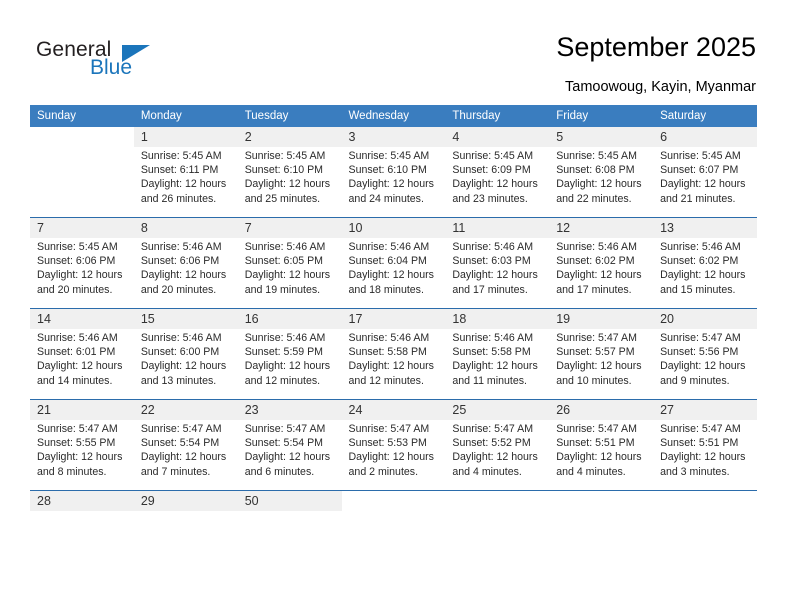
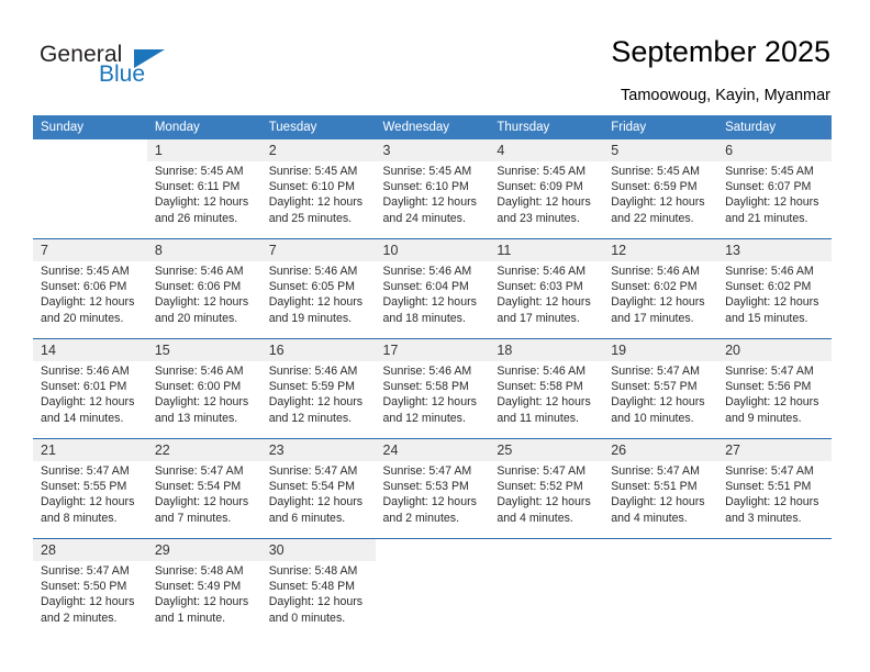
  General
  Blue
  September 2025
  Tamoowoug, Kayin, Myanmar
  Sunday	Monday	Tuesday	Wednesday	Thursday	Friday	Saturday
  	1	2	3	4	5	6
- 	Sunrise: 5:45 AMSunset: 6:11 PMDaylight: 12 hoursand 26 minutes.	Sunrise: 5:45 AMSunset: 6:10 PMDaylight: 12 hoursand 25 minutes.	Sunrise: 5:45 AMSunset: 6:10 PMDaylight: 12 hoursand 24 minutes.	Sunrise: 5:45 AMSunset: 6:09 PMDaylight: 12 hoursand 23 minutes.	Sunrise: 5:45 AMSunset: 6:08 PMDaylight: 12 hoursand 22 minutes.	Sunrise: 5:45 AMSunset: 6:07 PMDaylight: 12 hoursand 21 minutes.
+ 	Sunrise: 5:45 AMSunset: 6:11 PMDaylight: 12 hoursand 26 minutes.	Sunrise: 5:45 AMSunset: 6:10 PMDaylight: 12 hoursand 25 minutes.	Sunrise: 5:45 AMSunset: 6:10 PMDaylight: 12 hoursand 24 minutes.	Sunrise: 5:45 AMSunset: 6:09 PMDaylight: 12 hoursand 23 minutes.	Sunrise: 5:45 AMSunset: 6:59 PMDaylight: 12 hoursand 22 minutes.	Sunrise: 5:45 AMSunset: 6:07 PMDaylight: 12 hoursand 21 minutes.
  7	8	7	10	11	12	13
  Sunrise: 5:45 AMSunset: 6:06 PMDaylight: 12 hoursand 20 minutes.	Sunrise: 5:46 AMSunset: 6:06 PMDaylight: 12 hoursand 20 minutes.	Sunrise: 5:46 AMSunset: 6:05 PMDaylight: 12 hoursand 19 minutes.	Sunrise: 5:46 AMSunset: 6:04 PMDaylight: 12 hoursand 18 minutes.	Sunrise: 5:46 AMSunset: 6:03 PMDaylight: 12 hoursand 17 minutes.	Sunrise: 5:46 AMSunset: 6:02 PMDaylight: 12 hoursand 17 minutes.	Sunrise: 5:46 AMSunset: 6:02 PMDaylight: 12 hoursand 15 minutes.
  14	15	16	17	18	19	20
  Sunrise: 5:46 AMSunset: 6:01 PMDaylight: 12 hoursand 14 minutes.	Sunrise: 5:46 AMSunset: 6:00 PMDaylight: 12 hoursand 13 minutes.	Sunrise: 5:46 AMSunset: 5:59 PMDaylight: 12 hoursand 12 minutes.	Sunrise: 5:46 AMSunset: 5:58 PMDaylight: 12 hoursand 12 minutes.	Sunrise: 5:46 AMSunset: 5:58 PMDaylight: 12 hoursand 11 minutes.	Sunrise: 5:47 AMSunset: 5:57 PMDaylight: 12 hoursand 10 minutes.	Sunrise: 5:47 AMSunset: 5:56 PMDaylight: 12 hoursand 9 minutes.
  21	22	23	24	25	26	27
  Sunrise: 5:47 AMSunset: 5:55 PMDaylight: 12 hoursand 8 minutes.	Sunrise: 5:47 AMSunset: 5:54 PMDaylight: 12 hoursand 7 minutes.	Sunrise: 5:47 AMSunset: 5:54 PMDaylight: 12 hoursand 6 minutes.	Sunrise: 5:47 AMSunset: 5:53 PMDaylight: 12 hoursand 2 minutes.	Sunrise: 5:47 AMSunset: 5:52 PMDaylight: 12 hoursand 4 minutes.	Sunrise: 5:47 AMSunset: 5:51 PMDaylight: 12 hoursand 4 minutes.	Sunrise: 5:47 AMSunset: 5:51 PMDaylight: 12 hoursand 3 minutes.
- 28	29	50
+ 28	29	30
+ Sunrise: 5:47 AMSunset: 5:50 PMDaylight: 12 hoursand 2 minutes.	Sunrise: 5:48 AMSunset: 5:49 PMDaylight: 12 hoursand 1 minute.	Sunrise: 5:48 AMSunset: 5:48 PMDaylight: 12 hoursand 0 minutes.
